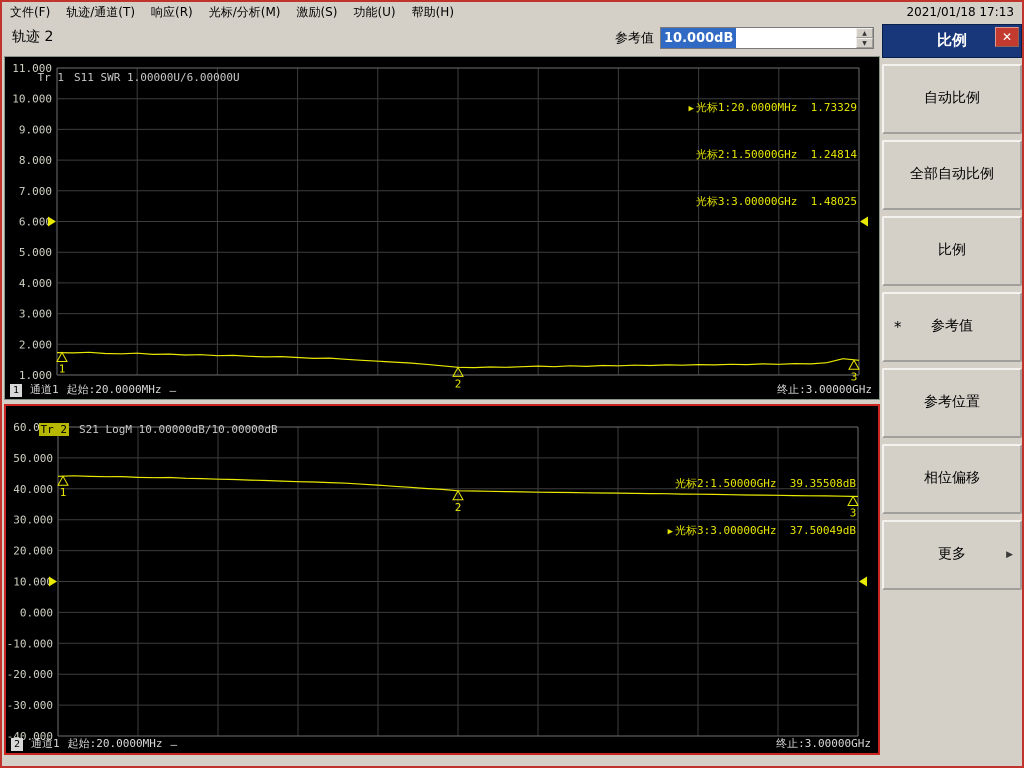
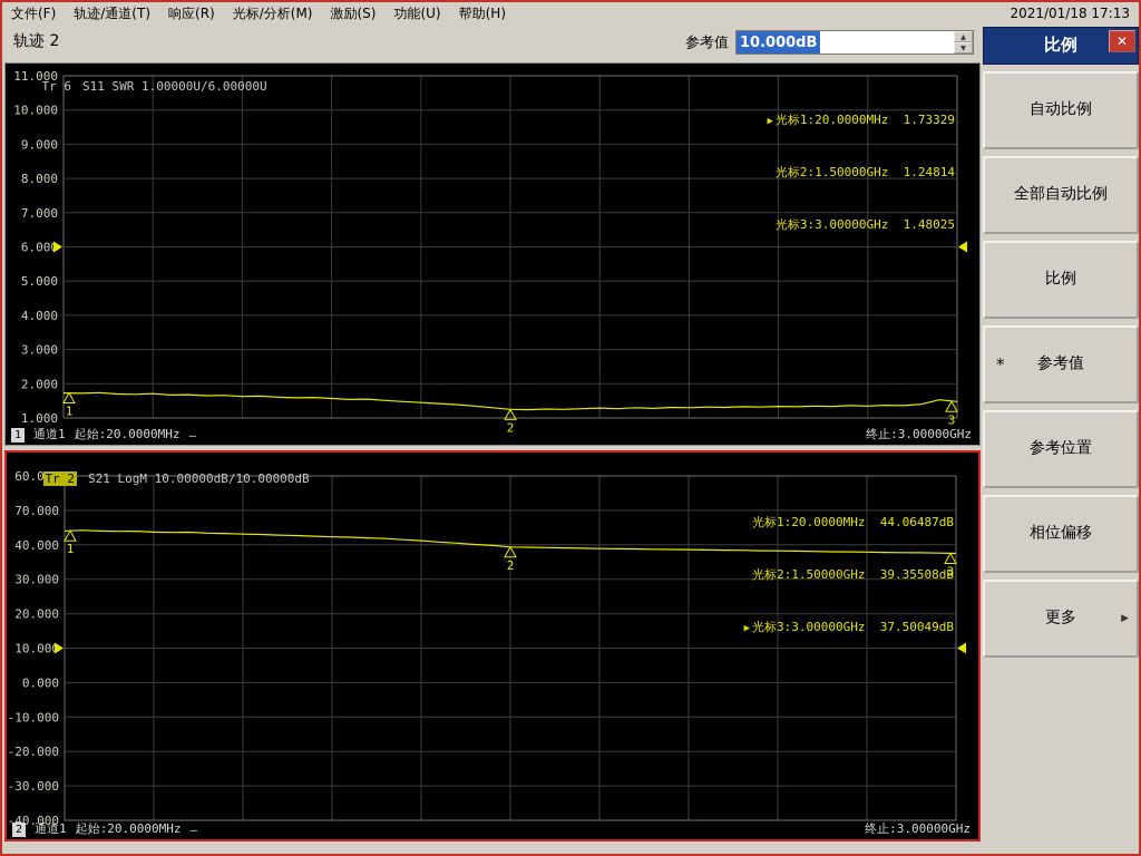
  文件(F)
  轨迹/通道(T)
  响应(R)
  光标/分析(M)
  激励(S)
  功能(U)
  帮助(H)
  2021/01/18 17:13
  轨迹 2
  参考值
  10.000dB
  11.000
  10.000
  9.000
  8.000
  7.000
  6.00
  5.000
  4.000
  3.000
  2.000
  1.000
  1
  2
  3
- Tr 1 S11 SWR 1.00000U/6.00000U
+ Tr 6 S11 SWR 1.00000U/6.00000U
  ▶ 光标1:20.0000MHz 1.73329
  光标2:1.50000GHz 1.24814
  光标3:3.00000GHz 1.48025
  1
  通道1
  起始:20.0000MHz
  —
  终止:3.00000GHz
- 50.000
+ 70.000
  40.000
  30.000
  20.000
  10.00
  0.000
  -10.000
  -20.000
  -30.000
  -40.000
  1
  2
  3
  Tr 2 S21 LogM 10.00000dB/10.00000dB
+ 光标1:20.0000MHz 44.06487dB
  光标2:1.50000GHz 39.35508dB
  ▶ 光标3:3.00000GHz 37.50049dB
  2
  通道1
  起始:20.0000MHz
  —
  终止:3.00000GHz
  比例
  ✕
  自动比例
  全部自动比例
  比例
  *
  参考值
  参考位置
  相位偏移
  更多
  ▶
